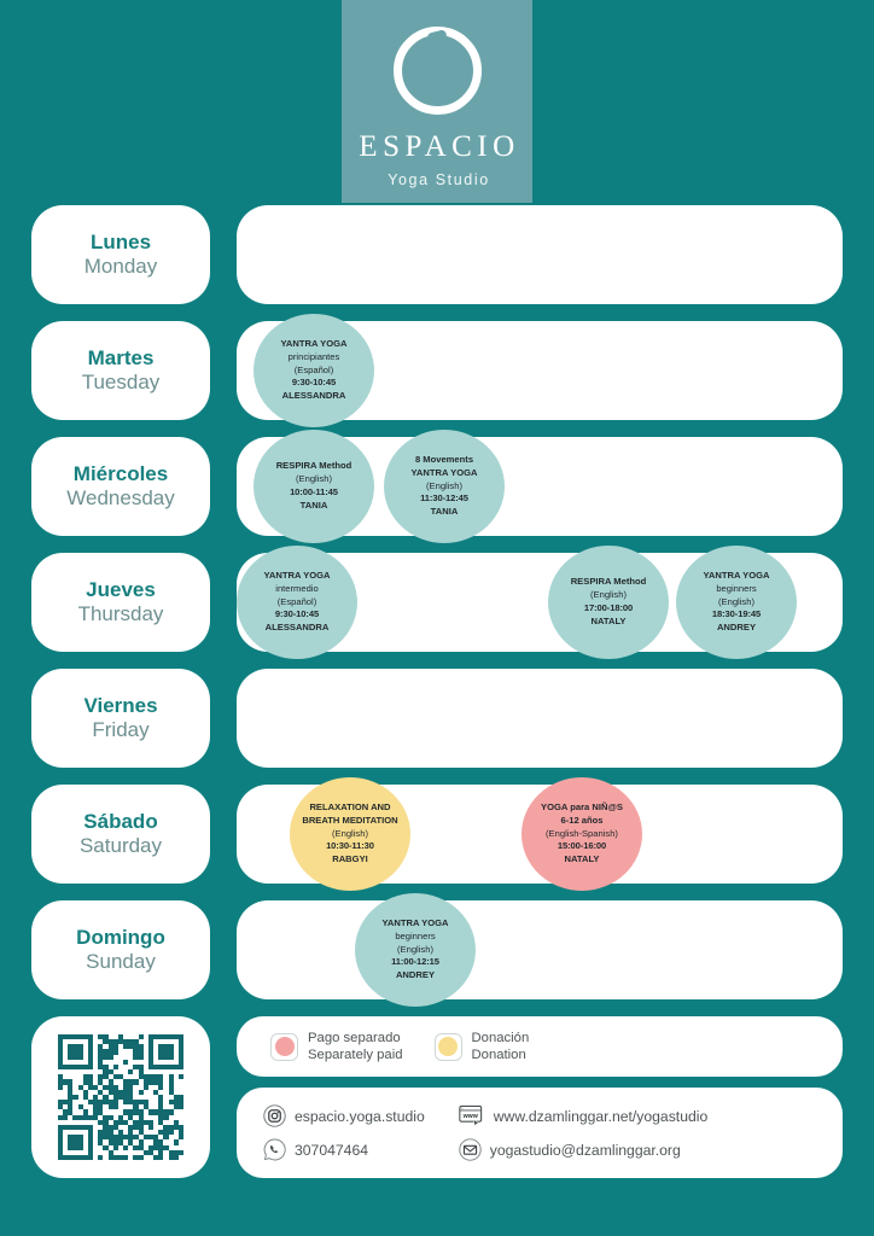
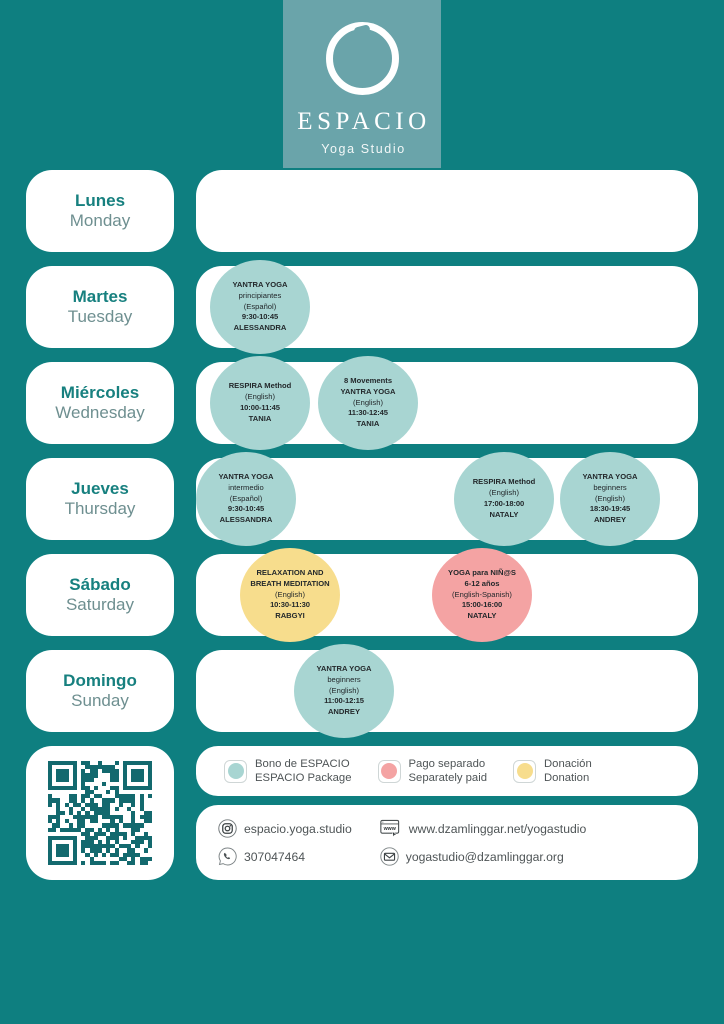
  ESPACIO
  Yoga Studio
  Lunes
  Monday
  Martes
  Tuesday
  YANTRA YOGA
  principiantes
  (Español)
  9:30-10:45
  ALESSANDRA
  Miércoles
  Wednesday
  RESPIRA Method
  (English)
  10:00-11:45
  TANIA
  8 Movements
  YANTRA YOGA
  (English)
  11:30-12:45
  TANIA
  Jueves
  Thursday
  YANTRA YOGA
  intermedio
  (Español)
  9:30-10:45
  ALESSANDRA
  RESPIRA Method
  (English)
  17:00-18:00
  NATALY
  YANTRA YOGA
  beginners
  (English)
  18:30-19:45
  ANDREY
- Viernes
- Friday
  Sábado
  Saturday
  RELAXATION AND
  BREATH MEDITATION
  (English)
  10:30-11:30
  RABGYI
  YOGA para NIÑ@S
  6-12 años
  (English-Spanish)
  15:00-16:00
  NATALY
  Domingo
  Sunday
  YANTRA YOGA
  beginners
  (English)
  11:00-12:15
  ANDREY
+ Bono de ESPACIO
+ ESPACIO Package
  Pago separado
  Separately paid
  Donación
  Donation
  espacio.yoga.studio
  307047464
  www.dzamlinggar.net/yogastudio
  yogastudio@dzamlinggar.org
